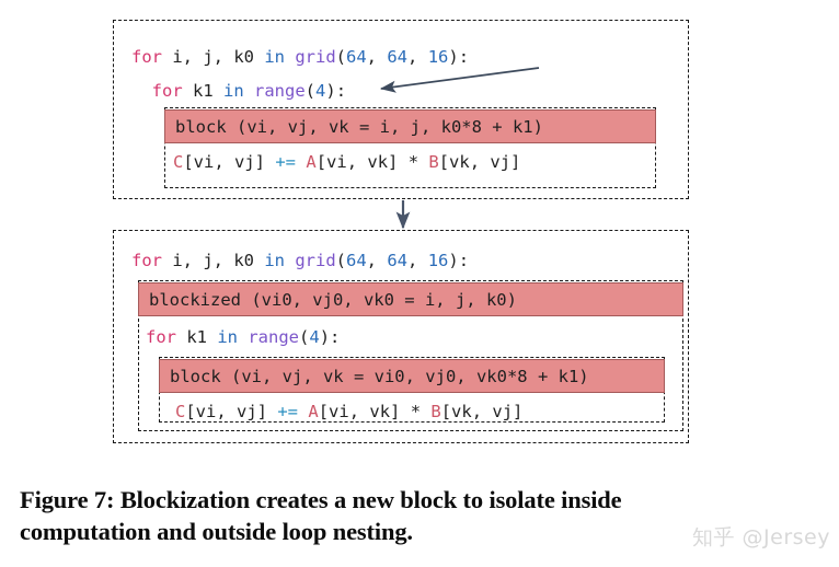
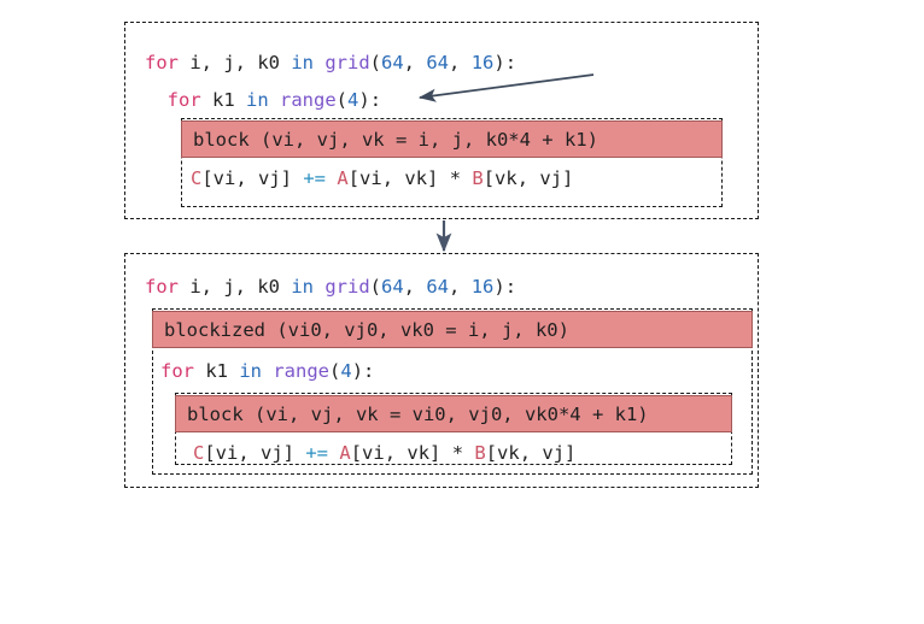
  for i, j, k0 in grid(64, 64, 16):
  for k1 in range(4):
- block (vi, vj, vk = i, j, k0*8 + k1)
+ block (vi, vj, vk = i, j, k0*4 + k1)
  C[vi, vj] += A[vi, vk] * B[vk, vj]
  for i, j, k0 in grid(64, 64, 16):
  blockized (vi0, vj0, vk0 = i, j, k0)
  for k1 in range(4):
- block (vi, vj, vk = vi0, vj0, vk0*8 + k1)
+ block (vi, vj, vk = vi0, vj0, vk0*4 + k1)
  C[vi, vj] += A[vi, vk] * B[vk, vj]
- Figure 7: Blockization creates a new block to isolate inside
- computation and outside loop nesting.
- 知乎 @Jersey
